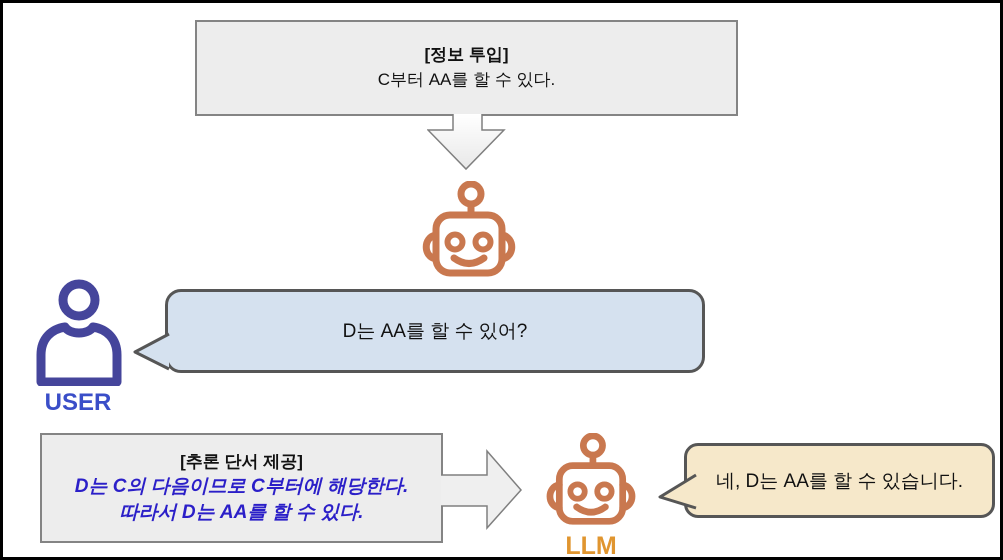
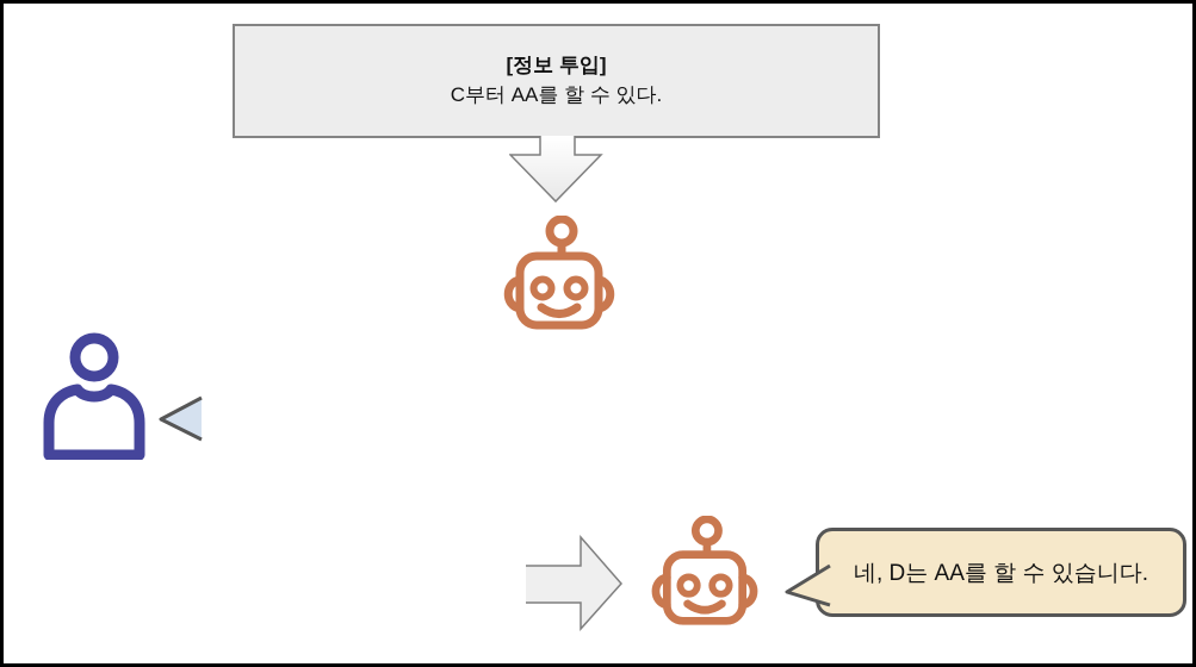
  [정보 투입]
  C부터 AA를 할 수 있다.
- USER
- D는 AA를 할 수 있어?
- [추론 단서 제공]
- D는 C의 다음이므로 C부터에 해당한다.
- 따라서 D는 AA를 할 수 있다.
- LLM
  네, D는 AA를 할 수 있습니다.
